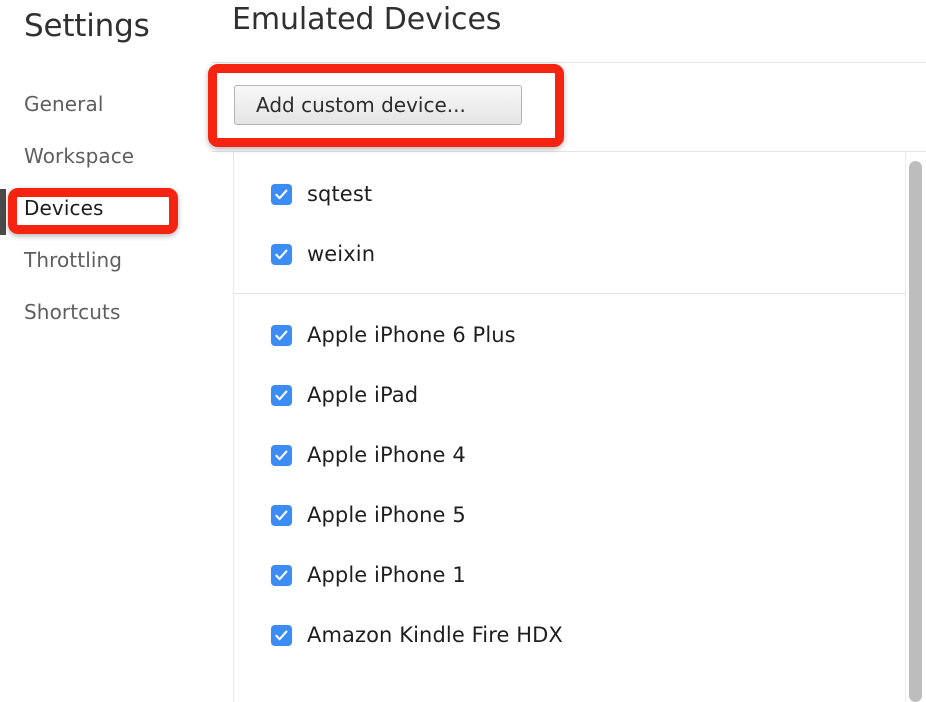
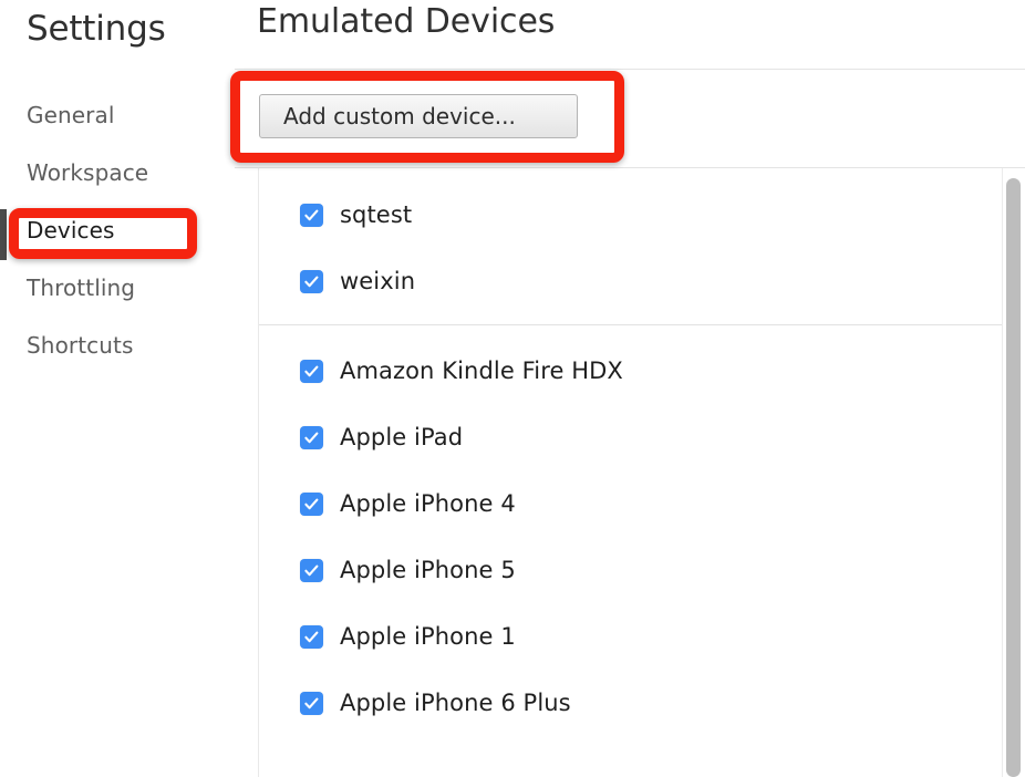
  Settings
  General
  Workspace
  Devices
  Throttling
  Shortcuts
  Emulated Devices
  Add custom device...
  sqtest
  weixin
- Apple iPhone 6 Plus
+ Amazon Kindle Fire HDX
  Apple iPad
  Apple iPhone 4
  Apple iPhone 5
  Apple iPhone 1
- Amazon Kindle Fire HDX
+ Apple iPhone 6 Plus
